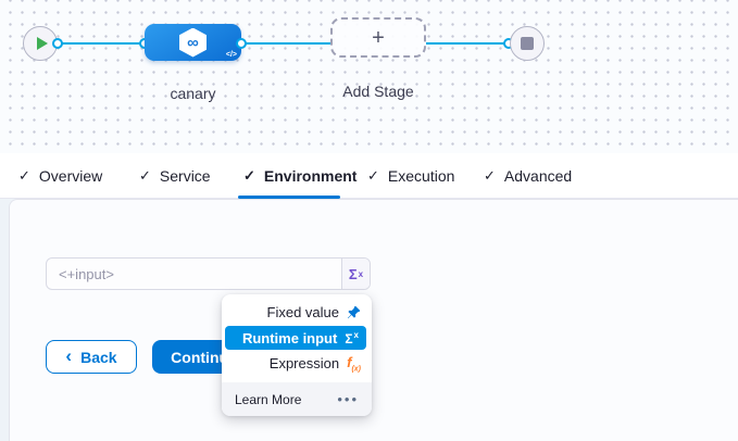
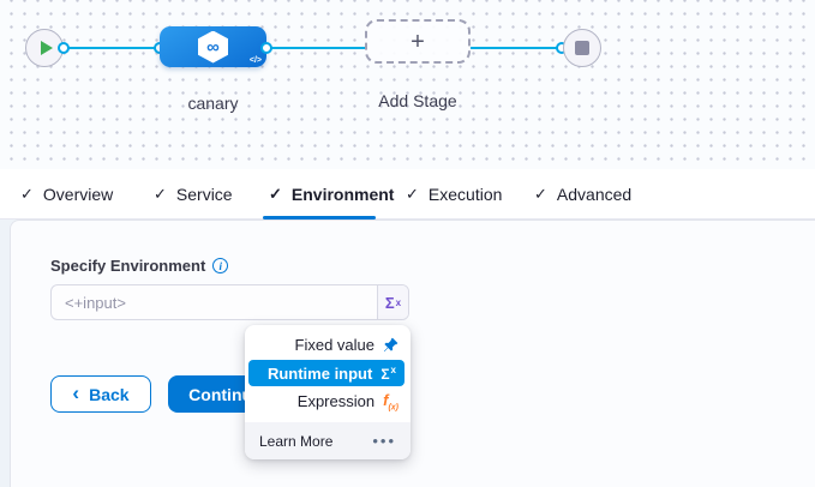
  ∞
  canary
  +
  Add Stage
  ✓
  Overview
  ✓
  Service
  ✓
  Environment
  ✓
  Execution
  ✓
  Advanced
+ Specify Environment
+ i
  <+input>
  Σ
  x
  ‹
  Back
  Contin
  Fixed value
  Runtime input
  Σx
  Expression
  Learn More
  •••
